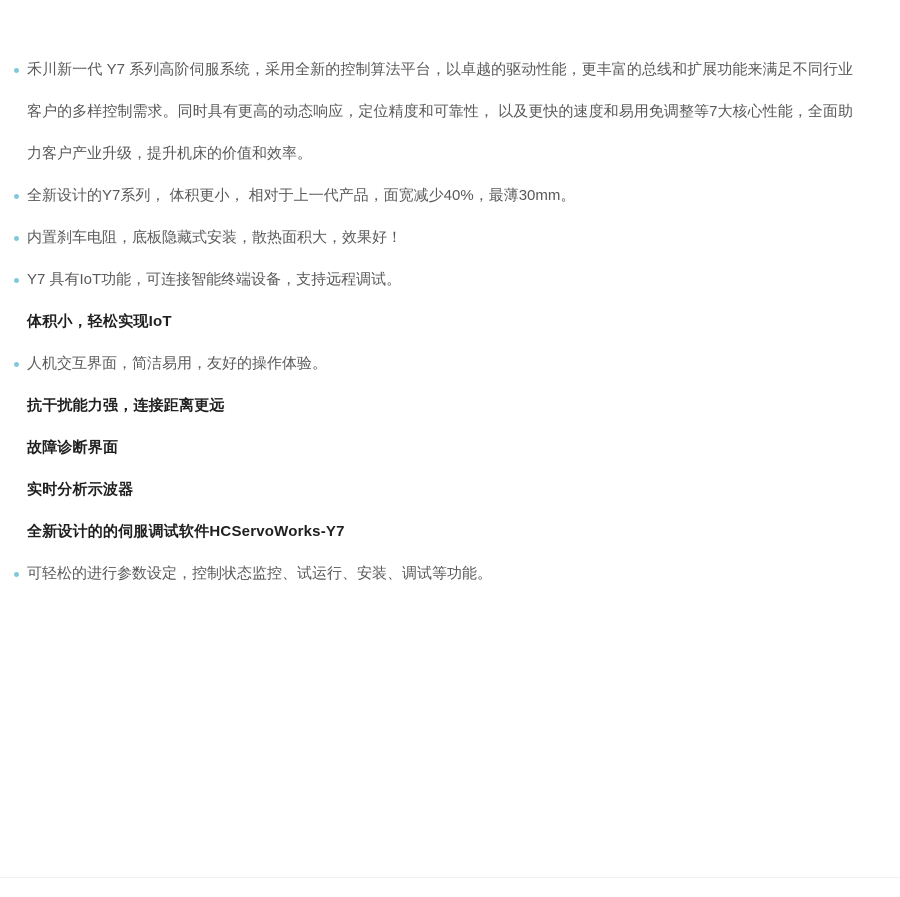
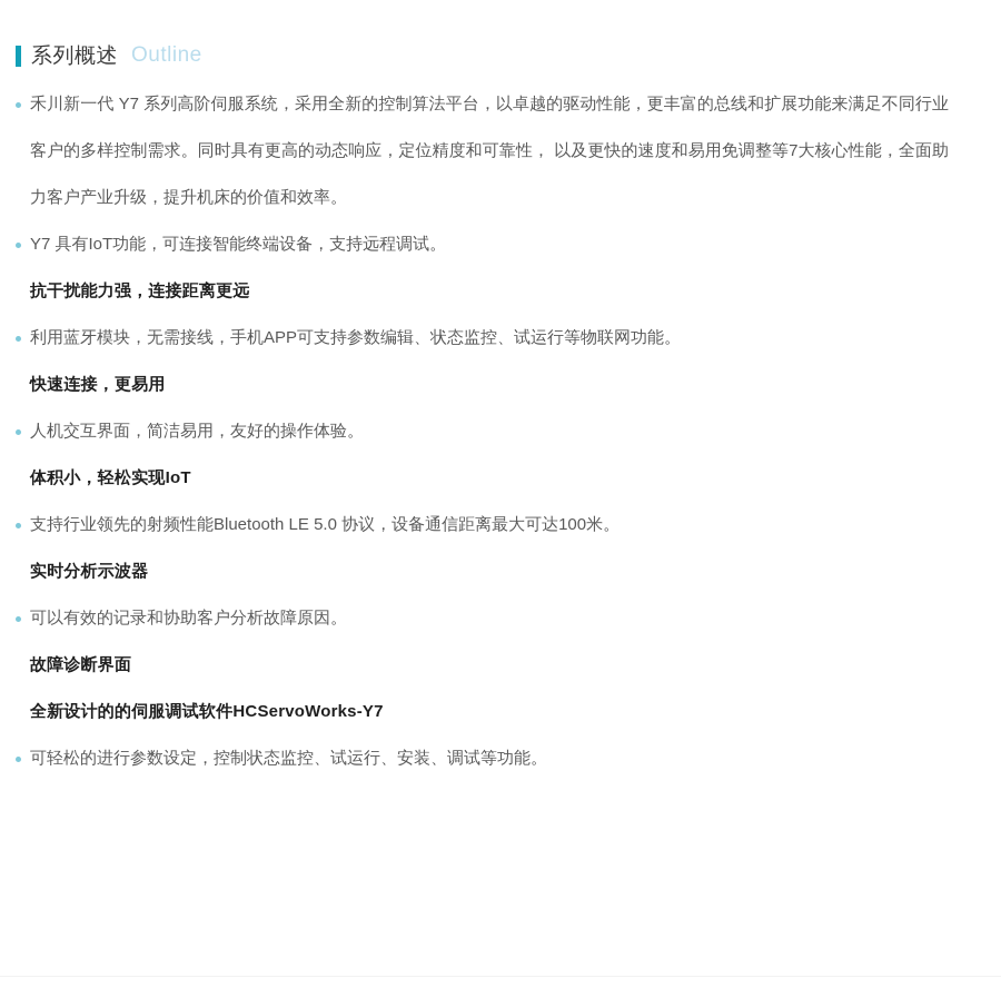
+ 系列概述
+ Outline
  禾川新一代 Y7 系列高阶伺服系统，采用全新的控制算法平台，以卓越的驱动性能，更丰富的总线和扩展功能来满足不同行业客户的多样控制需求。同时具有更高的动态响应，定位精度和可靠性， 以及更快的速度和易用免调整等7大核心性能，全面助力客户产业升级，提升机床的价值和效率。
- 全新设计的Y7系列， 体积更小， 相对于上一代产品，面宽减少40%，最薄30mm。
- 内置刹车电阻，底板隐藏式安装，散热面积大，效果好！
  Y7 具有IoT功能，可连接智能终端设备，支持远程调试。
- 体积小，轻松实现IoT
+ 抗干扰能力强，连接距离更远
+ 利用蓝牙模块，无需接线，手机APP可支持参数编辑、状态监控、试运行等物联网功能。
+ 快速连接，更易用
  人机交互界面，简洁易用，友好的操作体验。
- 抗干扰能力强，连接距离更远
+ 体积小，轻松实现IoT
+ 支持行业领先的射频性能Bluetooth LE 5.0 协议，设备通信距离最大可达100米。
- 故障诊断界面
+ 实时分析示波器
+ 可以有效的记录和协助客户分析故障原因。
- 实时分析示波器
+ 故障诊断界面
  全新设计的的伺服调试软件HCServoWorks-Y7
  可轻松的进行参数设定，控制状态监控、试运行、安装、调试等功能。
